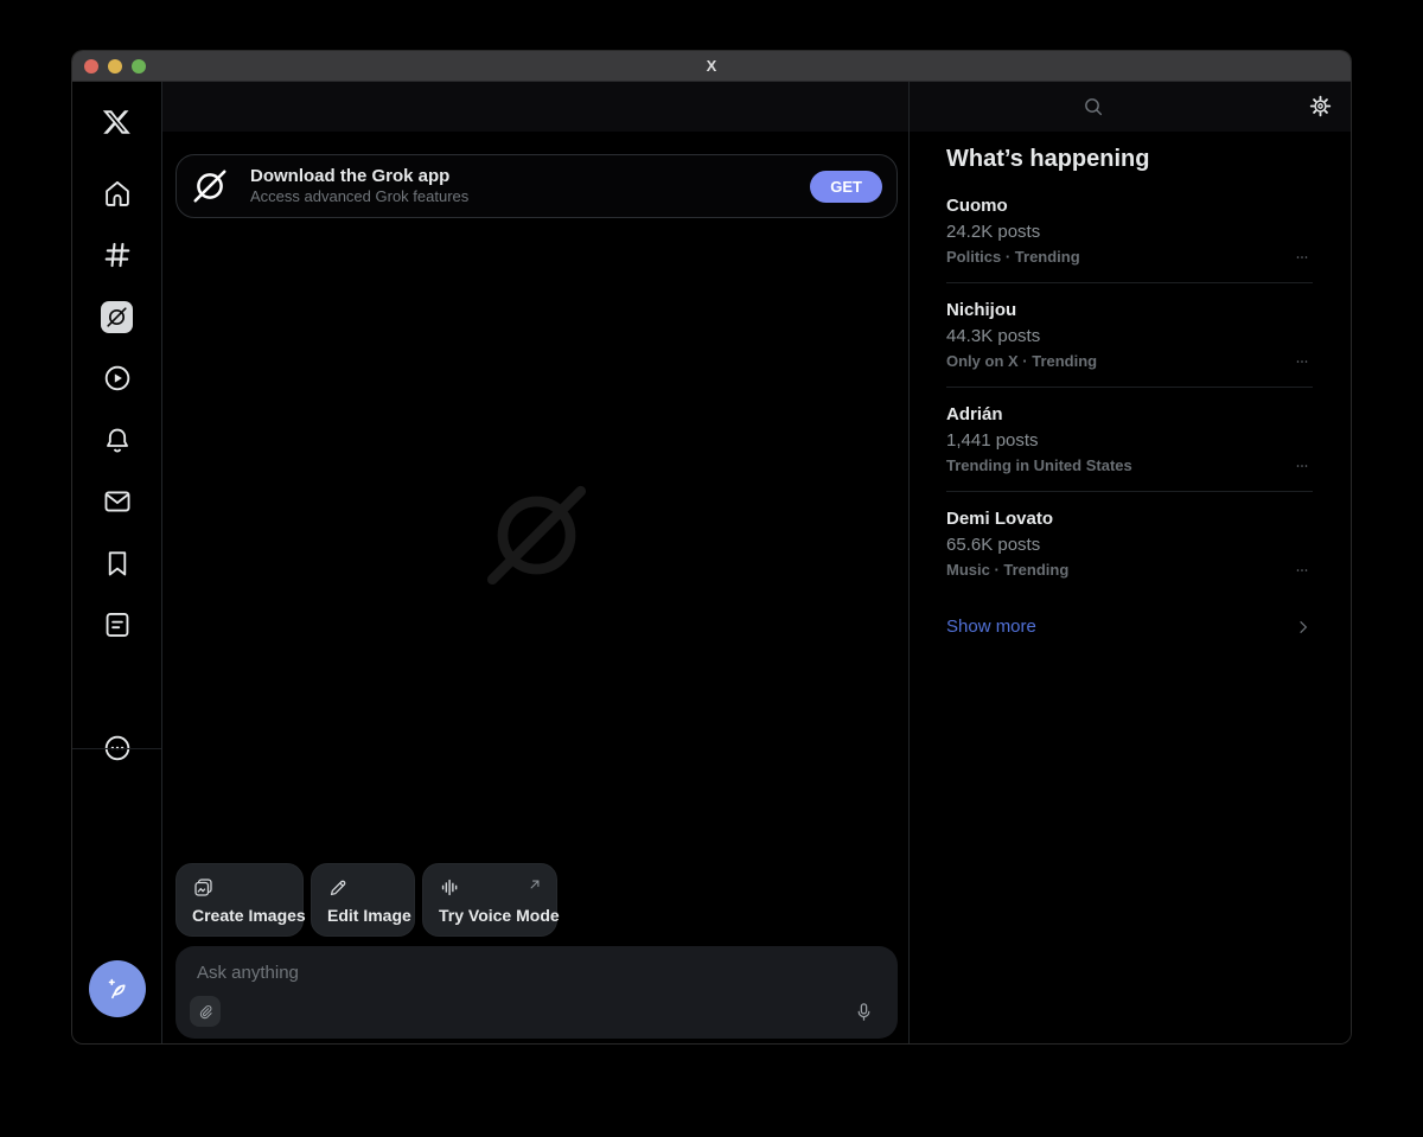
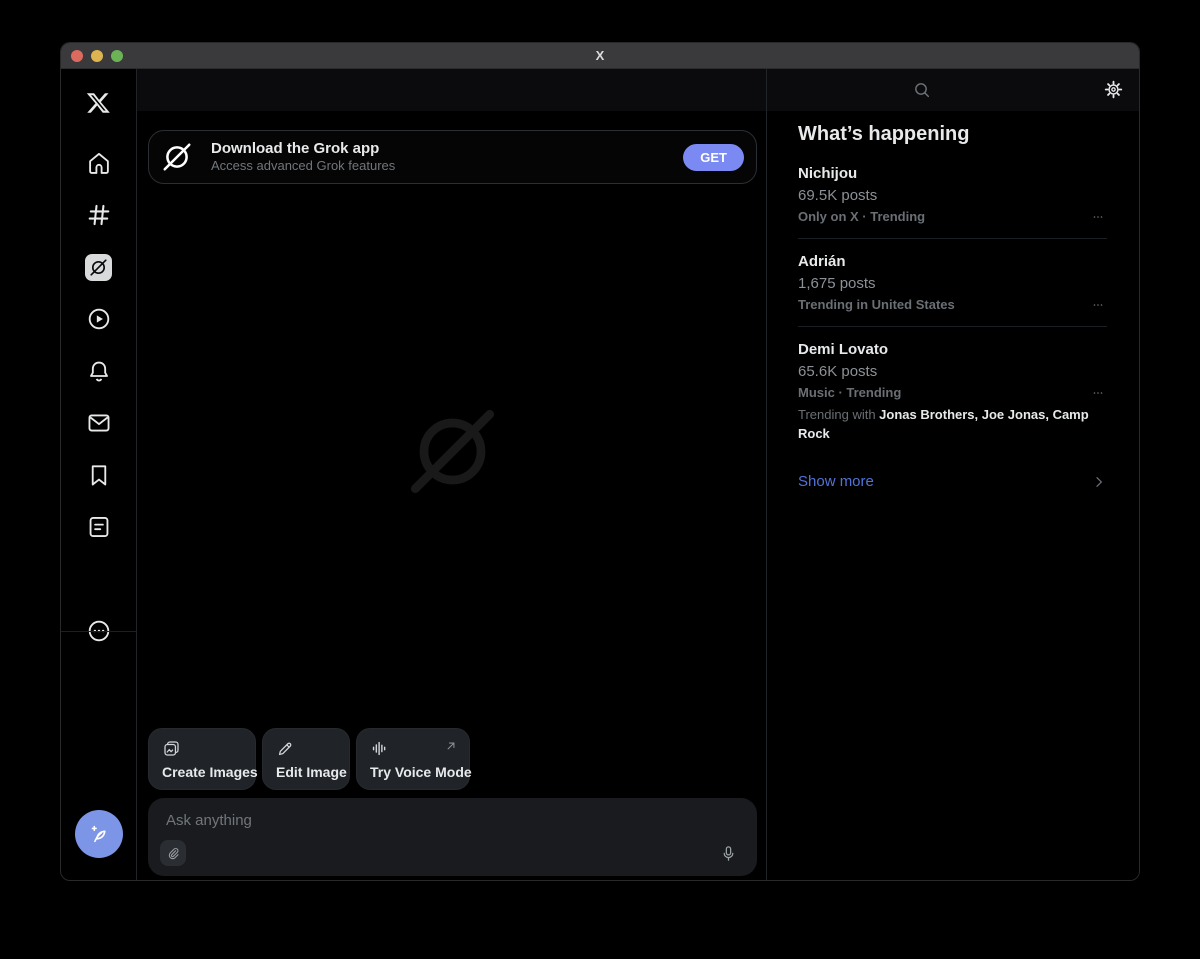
  X
  Download the Grok app
  Access advanced Grok features
  GET
  Create Images
  Edit Image
  Try Voice Mode
  Ask anything
  What’s happening
- Cuomo
- 24.2K posts
- Politics · Trending
  Nichijou
- 44.3K posts
+ 69.5K posts
  Only on X · Trending
  Adrián
- 1,441 posts
+ 1,675 posts
  Trending in United States
  Demi Lovato
  65.6K posts
  Music · Trending
+ Trending with Jonas Brothers, Joe Jonas, Camp Rock
  Show more
